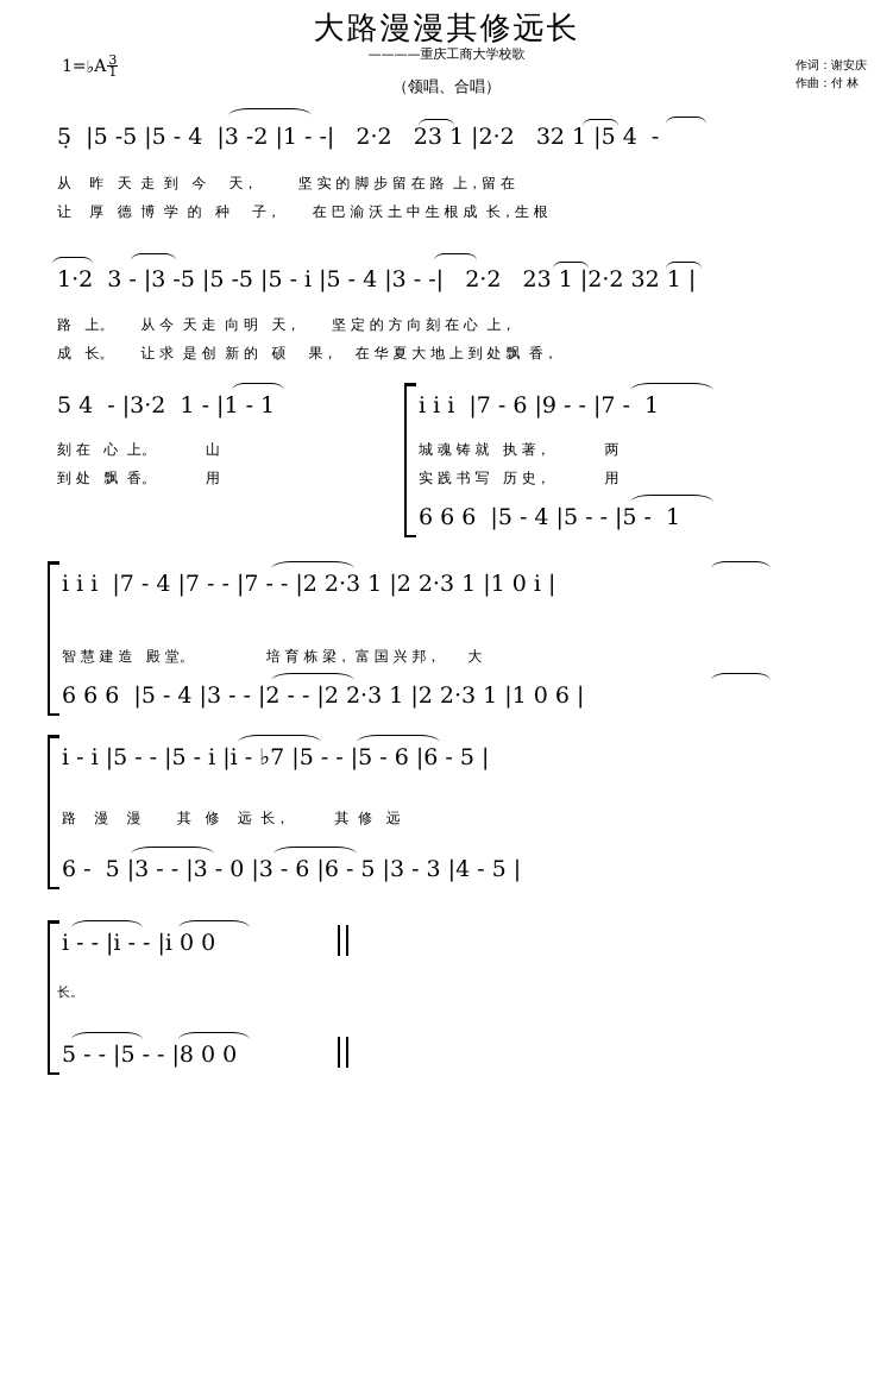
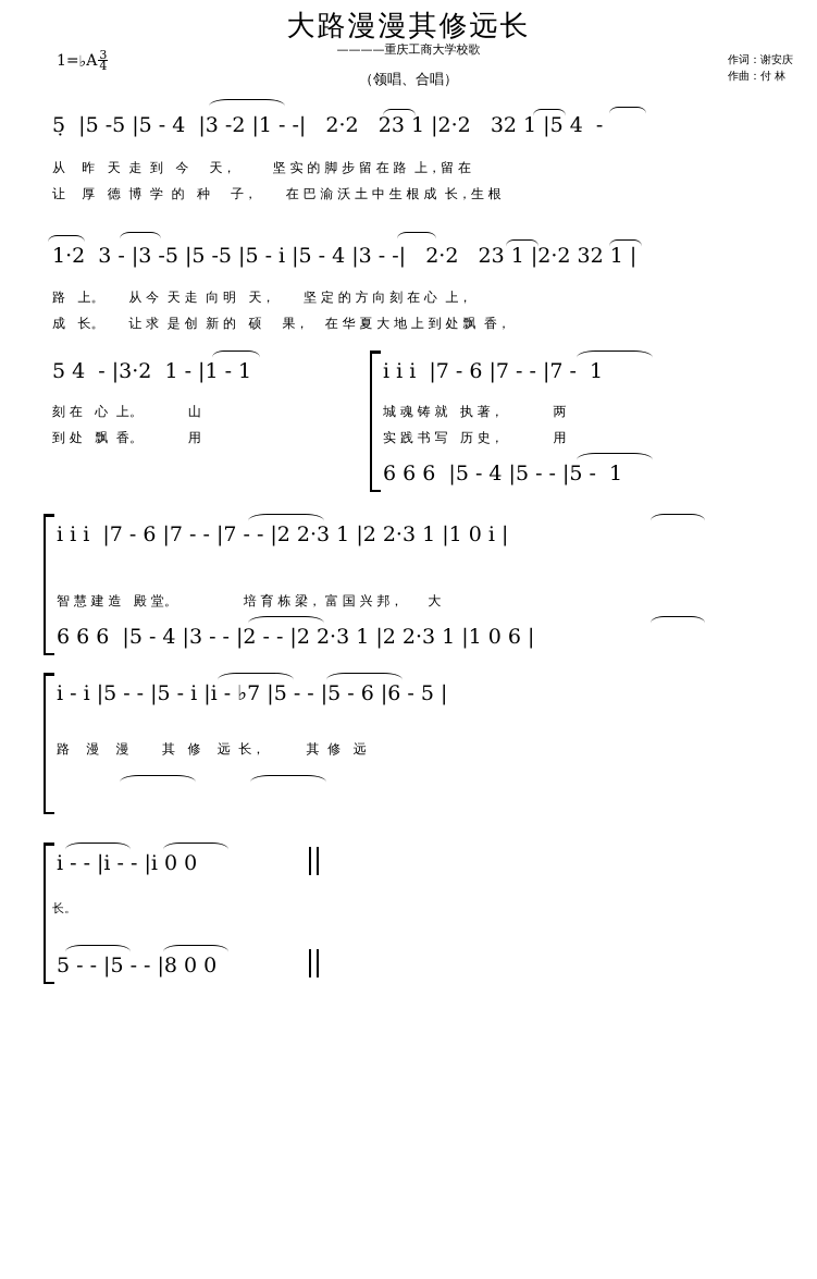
  大路漫漫其修远长
  ————重庆工商大学校歌
  （领唱、合唱）
  作词：谢安庆
  作曲：付 林
  1=♭A
  3
- 1
+ 4
  5̣ |5 -5 |5 - 4 |3 -2 |1 - -| 2·2 23 1 |2·2 32 1 |5 4 -
  从 昨 天 走 到 今 天， 坚 实 的 脚 步 留 在 路 上，留 在
  让 厚 德 博 学 的 种 子， 在 巴 渝 沃 土 中 生 根 成 长，生 根
  1·2 3 - |3 -5 |5 -5 |5 - i |5 - 4 |3 - -| 2·2 23 1 |2·2 32 1 |
  路 上。 从 今 天 走 向 明 天， 坚 定 的 方 向 刻 在 心 上，
  成 长。 让 求 是 创 新 的 硕 果， 在 华 夏 大 地 上 到 处 飘 香，
  5 4 - |3·2 1 - |1 - 1
  刻 在 心 上。 山
  到 处 飘 香。 用
- i i i |7 - 6 |9 - - |7 - 1
+ i i i |7 - 6 |7 - - |7 - 1
  城 魂 铸 就 执 著， 两
  实 践 书 写 历 史， 用
  6 6 6 |5 - 4 |5 - - |5 - 1
- i i i |7 - 4 |7 - - |7 - - |2 2·3 1 |2 2·3 1 |1 0 i |
+ i i i |7 - 6 |7 - - |7 - - |2 2·3 1 |2 2·3 1 |1 0 i |
  智 慧 建 造 殿 堂。 培 育 栋 梁， 富 国 兴 邦， 大
  6 6 6 |5 - 4 |3 - - |2 - - |2 2·3 1 |2 2·3 1 |1 0 6 |
  i - i |5 - - |5 - i |i - ♭7 |5 - - |5 - 6 |6 - 5 |
  路 漫 漫 其 修 远 长， 其 修 远
- 6 - 5 |3 - - |3 - 0 |3 - 6 |6 - 5 |3 - 3 |4 - 5 |
  i - - |i - - |i 0 0
  长。
  5 - - |5 - - |8 0 0
